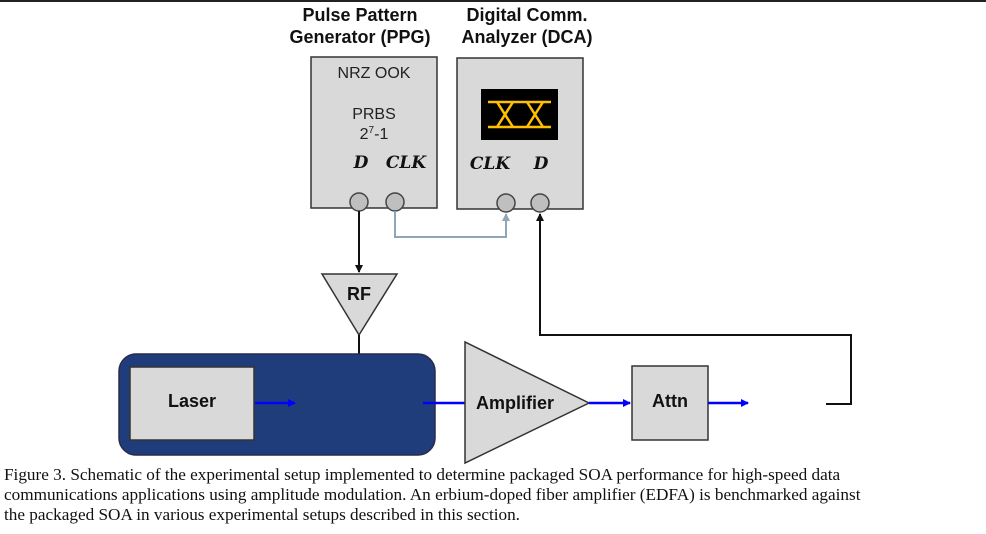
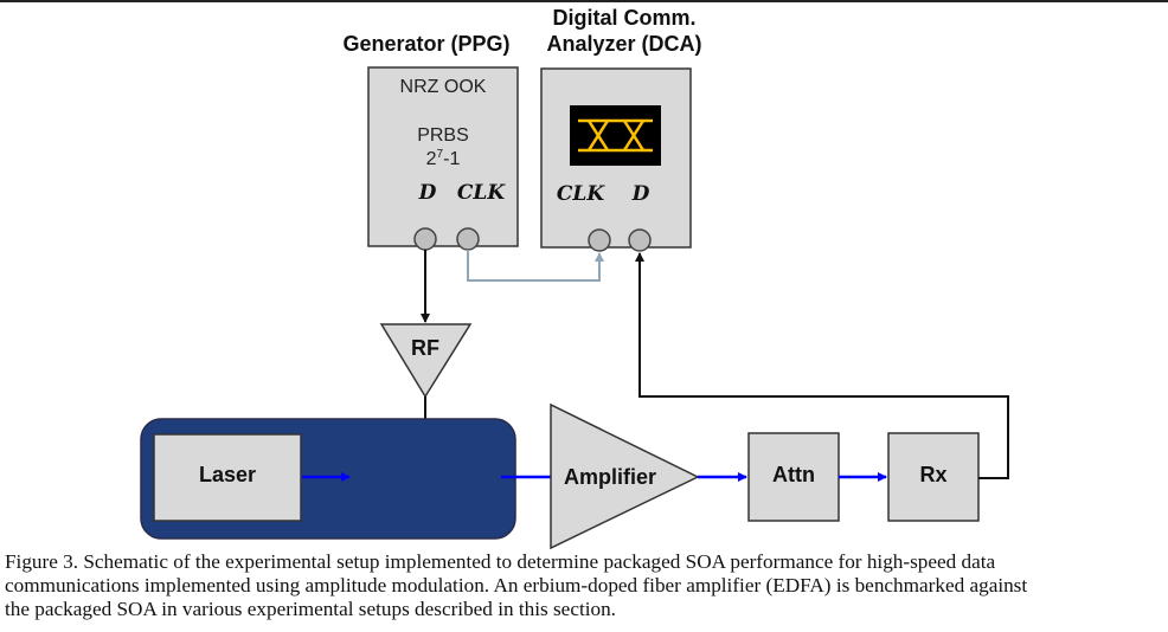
- Pulse Pattern
  Generator (PPG)
  Digital Comm.
  Analyzer (DCA)
  NRZ OOK
  PRBS
  27-1
  D
  CLK
  CLK
  D
  RF
  Laser
  Amplifier
  Attn
+ Rx
  Figure 3. Schematic of the experimental setup implemented to determine packaged SOA performance for high-speed data
- communications applications using amplitude modulation. An erbium-doped fiber amplifier (EDFA) is benchmarked against
+ communications implemented using amplitude modulation. An erbium-doped fiber amplifier (EDFA) is benchmarked against
  the packaged SOA in various experimental setups described in this section.
